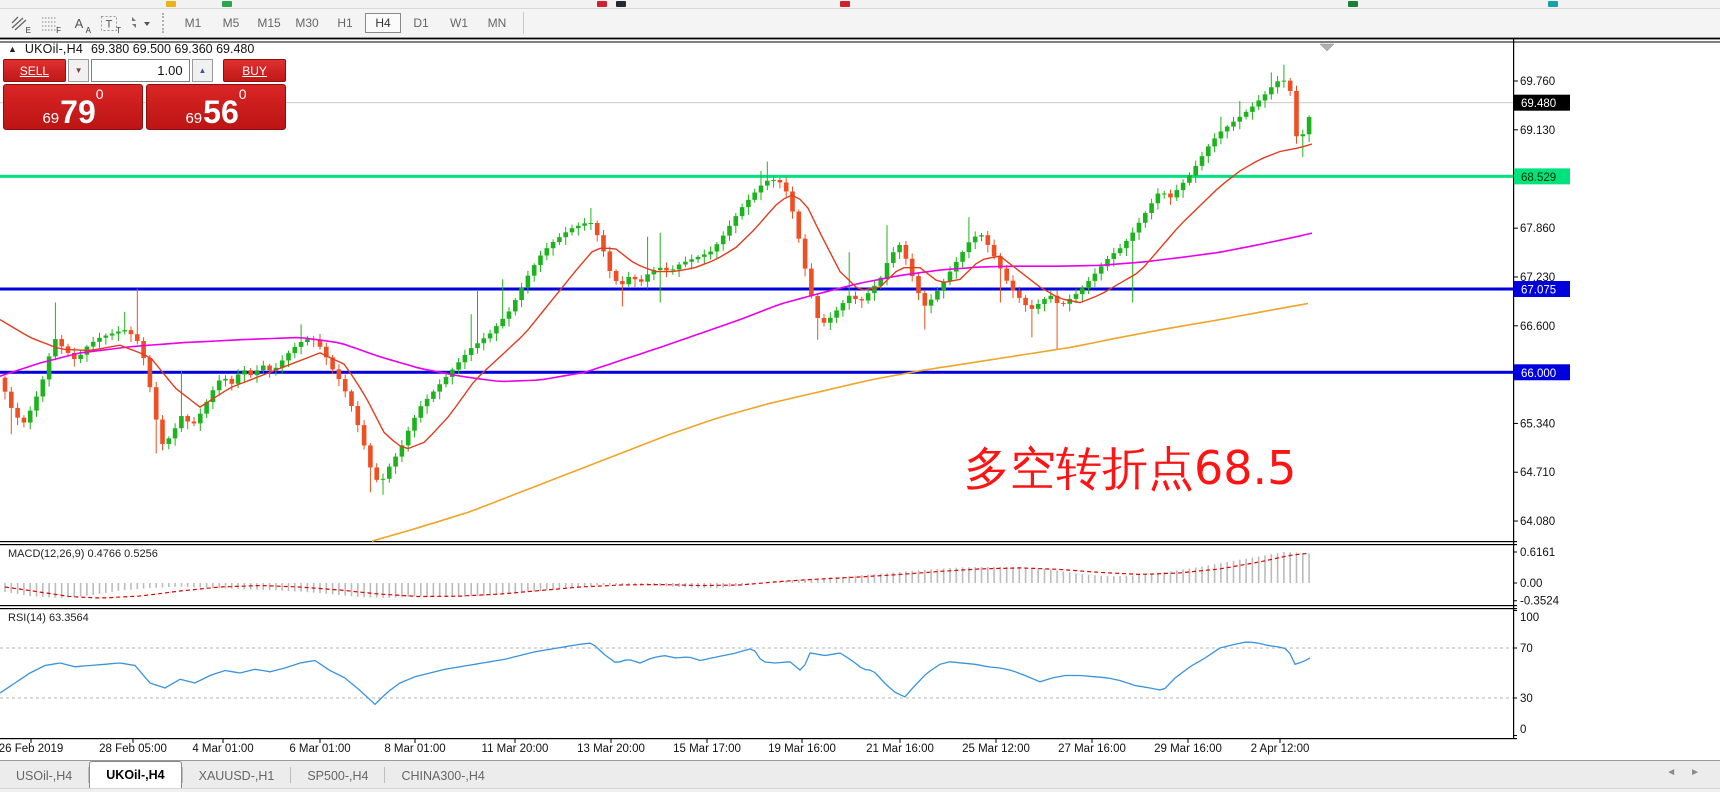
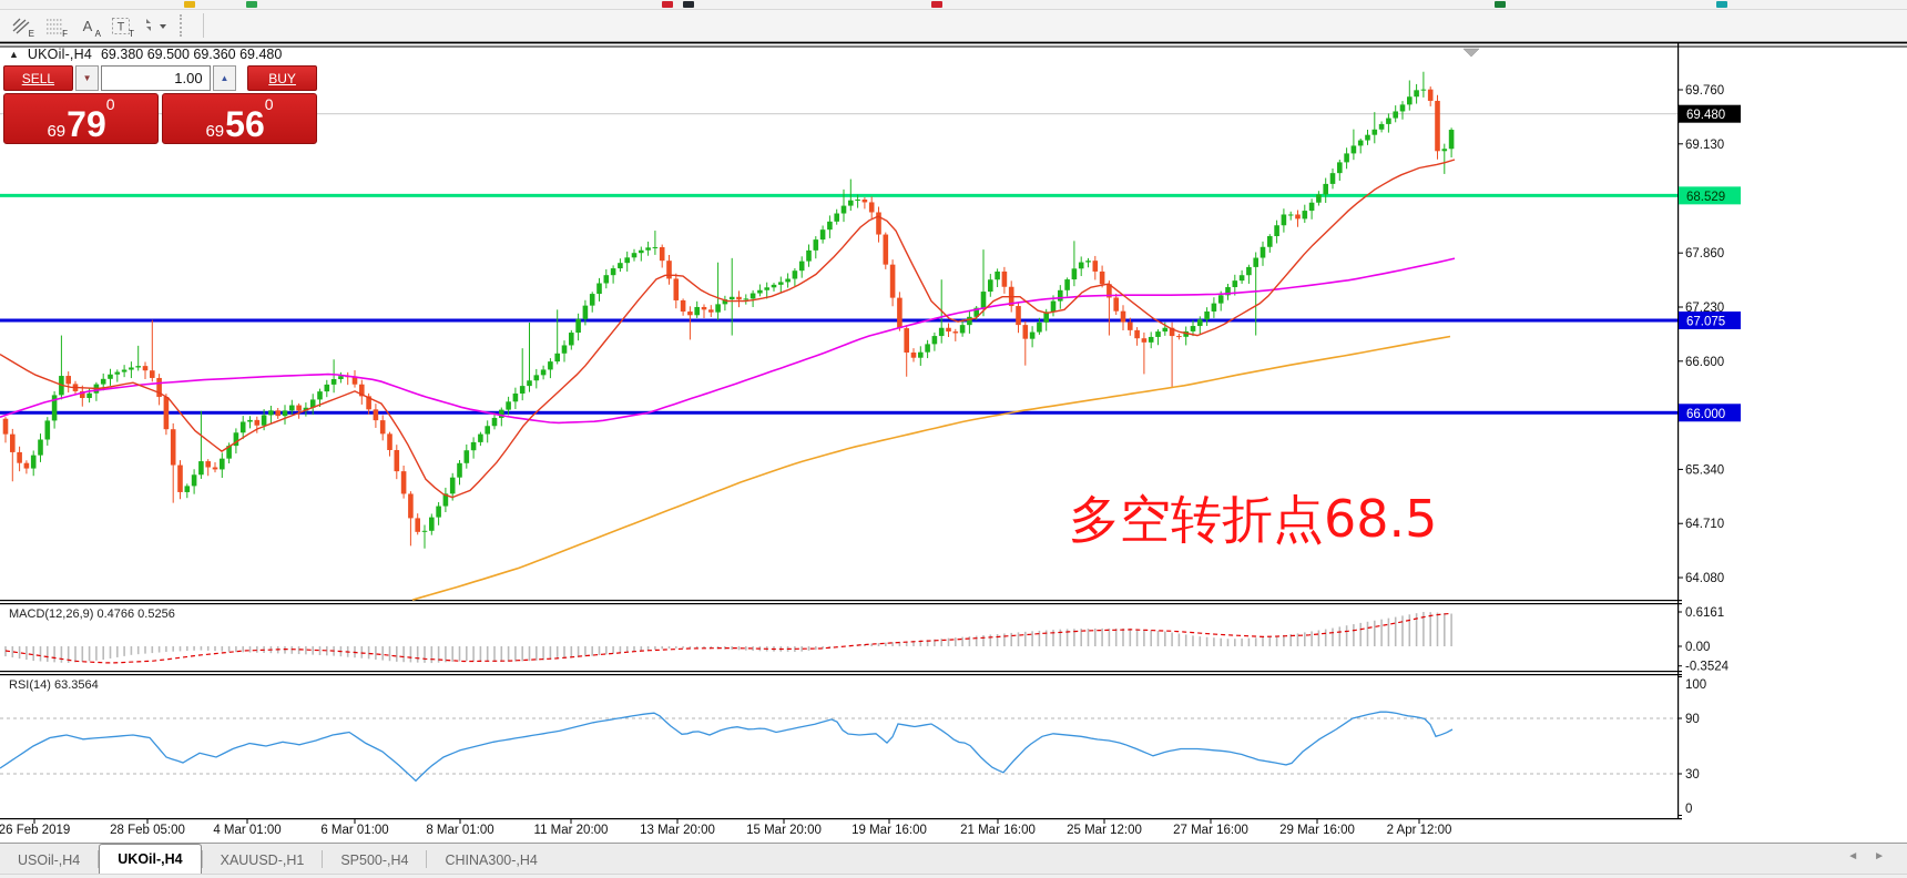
  E
  F
  A
  A
  T
  T
- M1
- M5
- M15
- M30
- H1
- H4
- D1
- W1
- MN
  69.760
  69.130
  67.860
  67.230
  66.600
  65.340
  64.710
  64.080
  69.480
  68.529
  67.075
  66.000
  0.6161
  0.00
  -0.3524
  100
- 70
+ 90
  30
  0
  26 Feb 2019
  28 Feb 05:00
  4 Mar 01:00
  6 Mar 01:00
  8 Mar 01:00
  11 Mar 20:00
  13 Mar 20:00
- 15 Mar 17:00
+ 15 Mar 20:00
  19 Mar 16:00
  21 Mar 16:00
  25 Mar 12:00
  27 Mar 16:00
  29 Mar 16:00
  2 Apr 12:00
  ▲
  UKOil-,H4
  69.380 69.500 69.360 69.480
  SELL
  ▼
  1.00
  ▲
  BUY
  69
  79
  0
  69
  56
  0
  多空转折点68.5
  MACD(12,26,9) 0.4766 0.5256
  RSI(14) 63.3564
  USOil-,H4
  UKOil-,H4
  XAUUSD-,H1
  SP500-,H4
  CHINA300-,H4
  ◄
  ►
